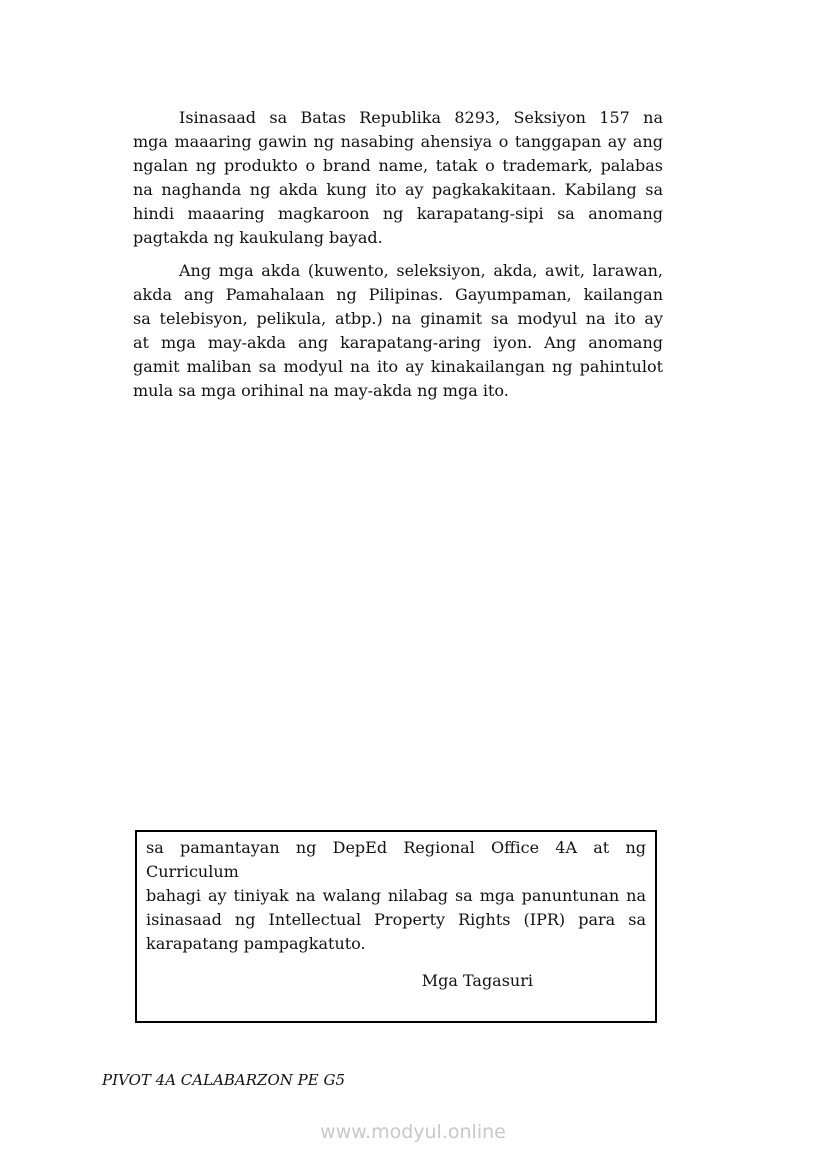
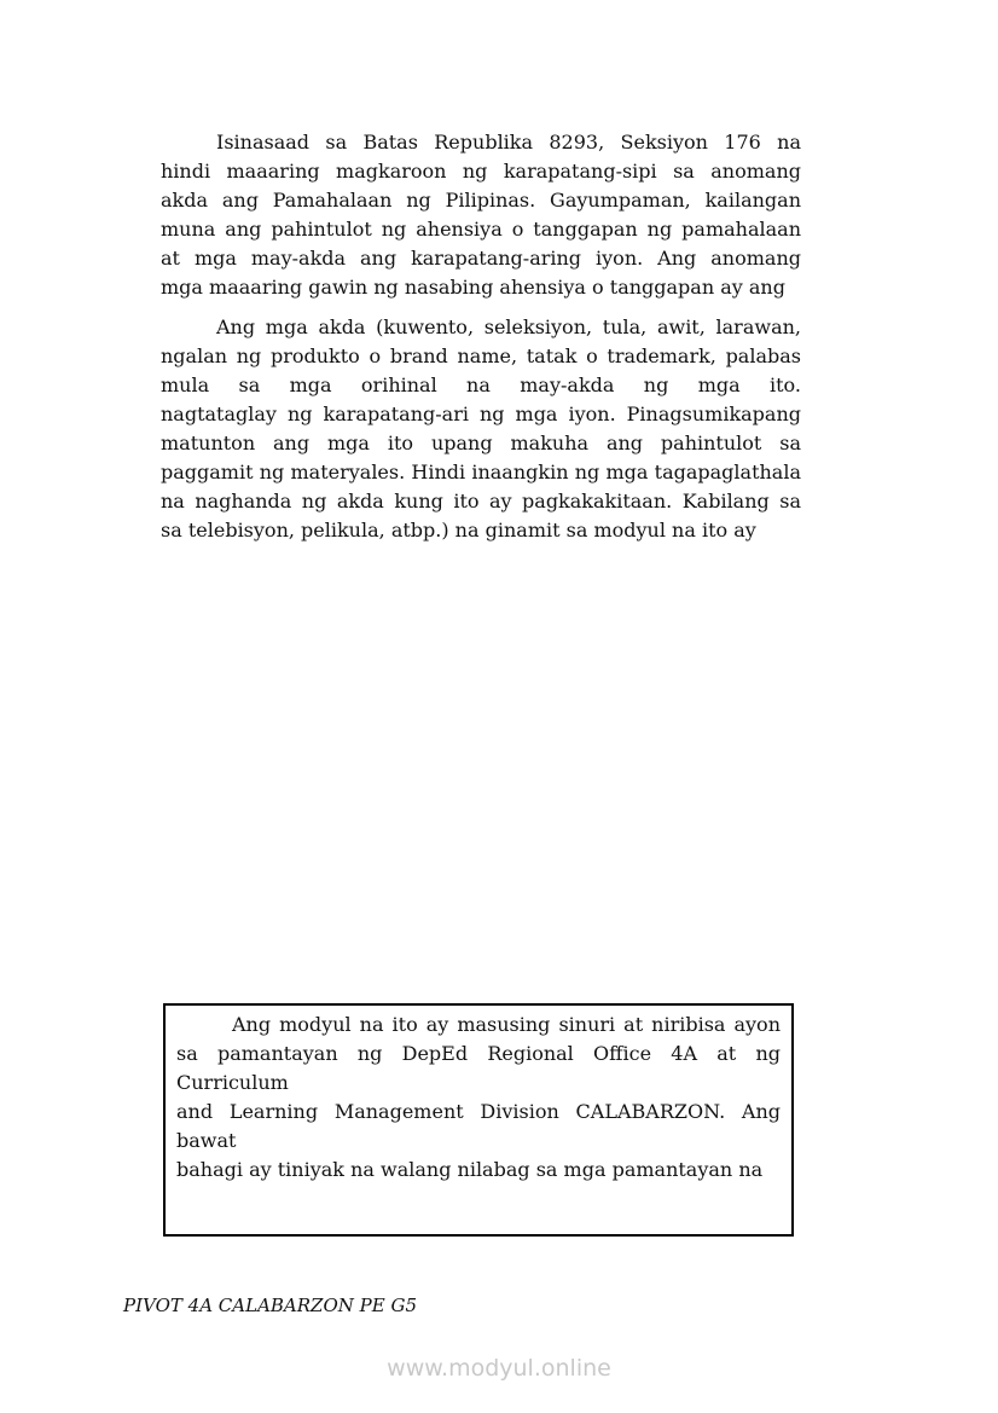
- Isinasaad sa Batas Republika 8293, Seksiyon 157 na
+ Isinasaad sa Batas Republika 8293, Seksiyon 176 na
- mga maaaring gawin ng nasabing ahensiya o tanggapan ay ang
+ hindi maaaring magkaroon ng karapatang-sipi sa anomang
- ngalan ng produkto o brand name, tatak o trademark, palabas
+ akda ang Pamahalaan ng Pilipinas. Gayumpaman, kailangan
+ muna ang pahintulot ng ahensiya o tanggapan ng pamahalaan
- na naghanda ng akda kung ito ay pagkakakitaan. Kabilang sa
+ at mga may-akda ang karapatang-aring iyon. Ang anomang
- hindi maaaring magkaroon ng karapatang-sipi sa anomang
+ mga maaaring gawin ng nasabing ahensiya o tanggapan ay ang
- pagtakda ng kaukulang bayad.
- Ang mga akda (kuwento, seleksiyon, akda, awit, larawan,
+ Ang mga akda (kuwento, seleksiyon, tula, awit, larawan,
- akda ang Pamahalaan ng Pilipinas. Gayumpaman, kailangan
+ ngalan ng produkto o brand name, tatak o trademark, palabas
- sa telebisyon, pelikula, atbp.) na ginamit sa modyul na ito ay
+ mula sa mga orihinal na may-akda ng mga ito.
+ nagtataglay ng karapatang-ari ng mga iyon. Pinagsumikapang
+ matunton ang mga ito upang makuha ang pahintulot sa
+ paggamit ng materyales. Hindi inaangkin ng mga tagapaglathala
- at mga may-akda ang karapatang-aring iyon. Ang anomang
+ na naghanda ng akda kung ito ay pagkakakitaan. Kabilang sa
- gamit maliban sa modyul na ito ay kinakailangan ng pahintulot
- mula sa mga orihinal na may-akda ng mga ito.
+ sa telebisyon, pelikula, atbp.) na ginamit sa modyul na ito ay
+ Ang modyul na ito ay masusing sinuri at niribisa ayon
  sa pamantayan ng DepEd Regional Office 4A at ng Curriculum
+ and Learning Management Division CALABARZON. Ang bawat
- bahagi ay tiniyak na walang nilabag sa mga panuntunan na
+ bahagi ay tiniyak na walang nilabag sa mga pamantayan na
- isinasaad ng Intellectual Property Rights (IPR) para sa
- karapatang pampagkatuto.
- Mga Tagasuri
  PIVOT 4A CALABARZON PE G5
  www.modyul.online
